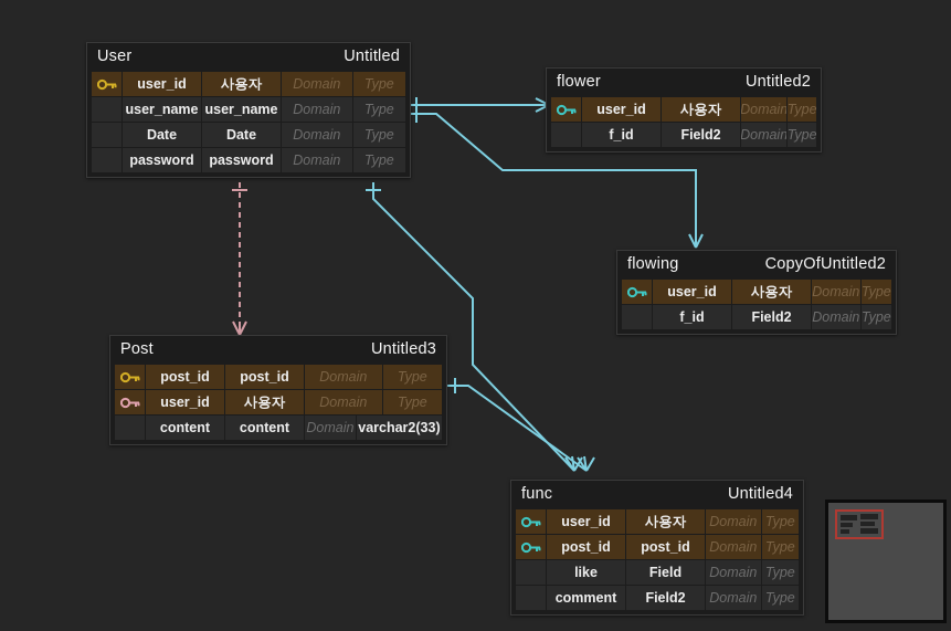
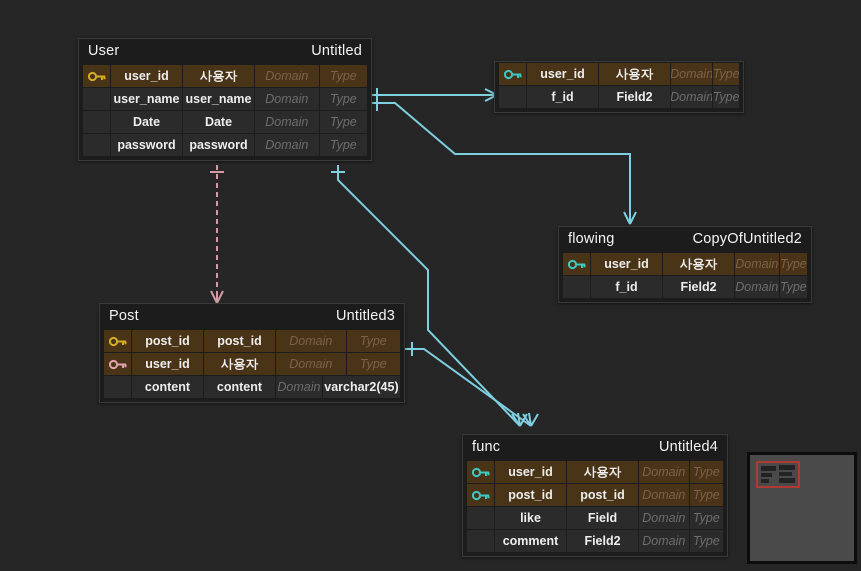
  User
  Untitled
  user_id
  사용자
  Domain
  Type
  user_name
  user_name
  Domain
  Type
  Date
  Date
  Domain
  Type
  password
  password
  Domain
  Type
- flower
- Untitled2
  user_id
  사용자
  Domain
  Type
  f_id
  Field2
  Domain
  Type
  flowing
  CopyOfUntitled2
  user_id
  사용자
  Domain
  Type
  f_id
  Field2
  Domain
  Type
  Post
  Untitled3
  post_id
  post_id
  Domain
  Type
  user_id
  사용자
  Domain
  Type
  content
  content
  Domain
- varchar2(33)
+ varchar2(45)
  func
  Untitled4
  user_id
  사용자
  Domain
  Type
  post_id
  post_id
  Domain
  Type
  like
  Field
  Domain
  Type
  comment
  Field2
  Domain
  Type
